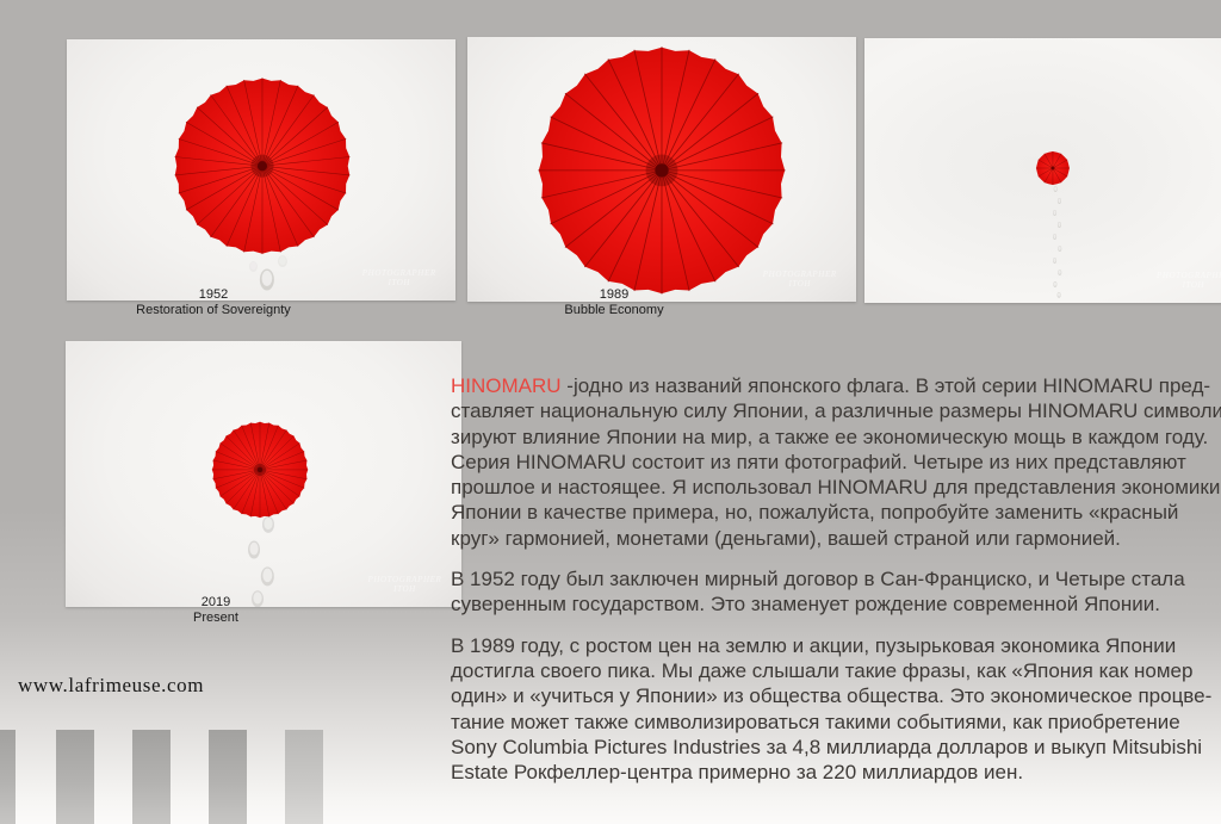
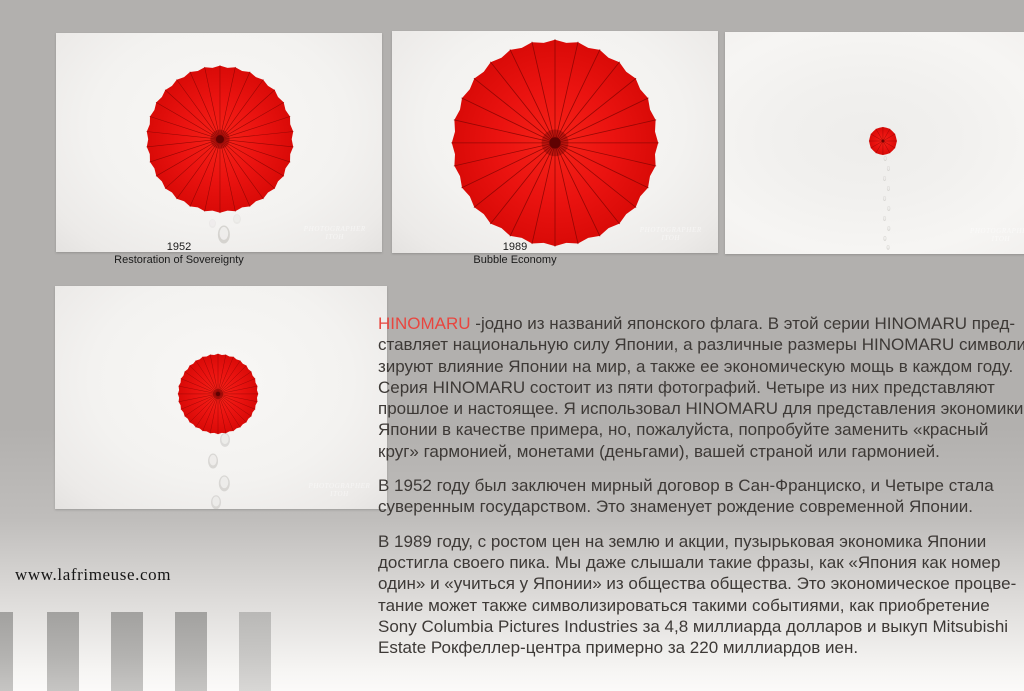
  1952
  Restoration of Sovereignty
  1989
  Bubble Economy
- 2019
- Present
  HINOMARU -jодно из названий японского флага. В этой серии HINOMARU пред-
  ставляет национальную силу Японии, а различные размеры HINOMARU символи
  зируют влияние Японии на мир, а также ее экономическую мощь в каждом году.
  Серия HINOMARU состоит из пяти фотографий. Четыре из них представляют
  прошлое и настоящее. Я использовал HINOMARU для представления экономики
  Японии в качестве примера, но, пожалуйста, попробуйте заменить «красный
  круг» гармонией, монетами (деньгами), вашей страной или гармонией.
  В 1952 году был заключен мирный договор в Сан-Франциско, и Четыре стала
  суверенным государством. Это знаменует рождение современной Японии.
  В 1989 году, с ростом цен на землю и акции, пузырьковая экономика Японии
  достигла своего пика. Мы даже слышали такие фразы, как «Япония как номер
  один» и «учиться у Японии» из общества общества. Это экономическое процве-
  тание может также символизироваться такими событиями, как приобретение
  Sony Columbia Pictures Industries за 4,8 миллиарда долларов и выкуп Mitsubishi
  Estate Рокфеллер-центра примерно за 220 миллиардов иен.
  www.lafrimeuse.com
